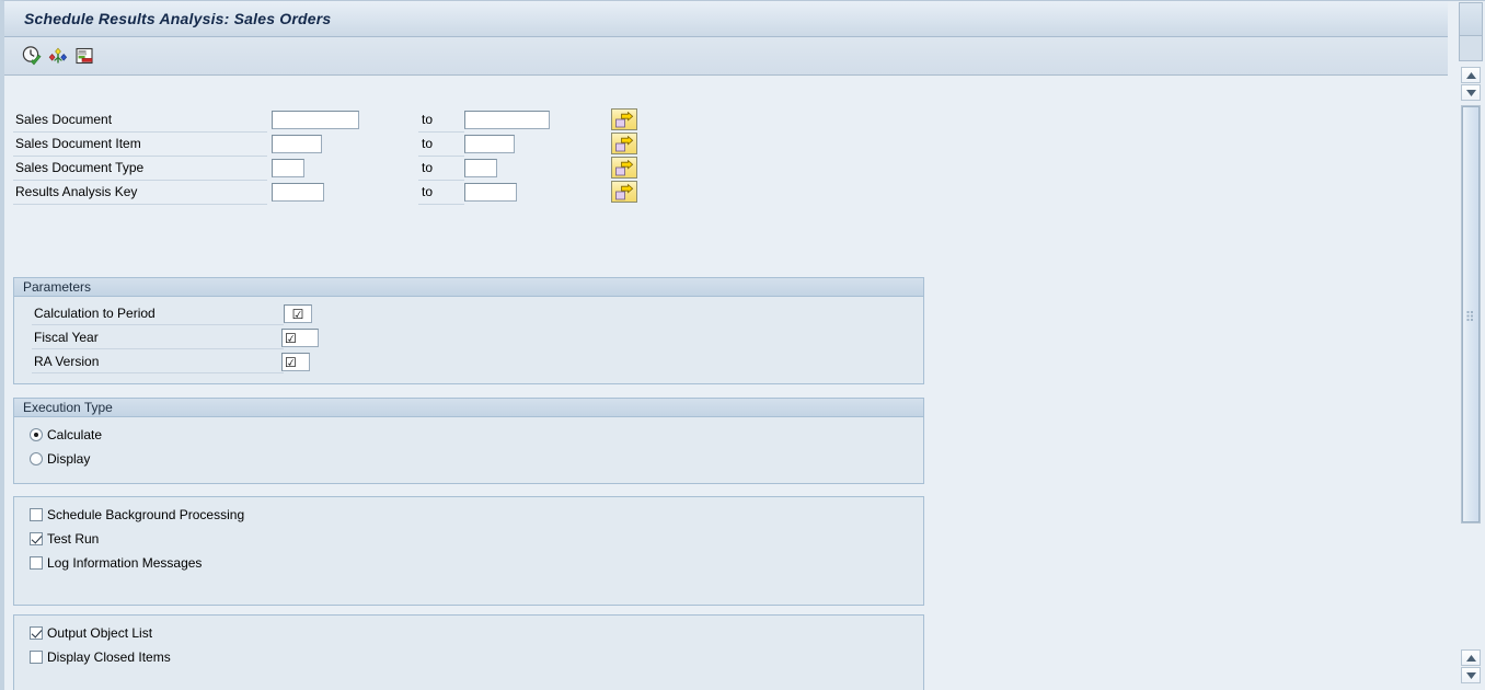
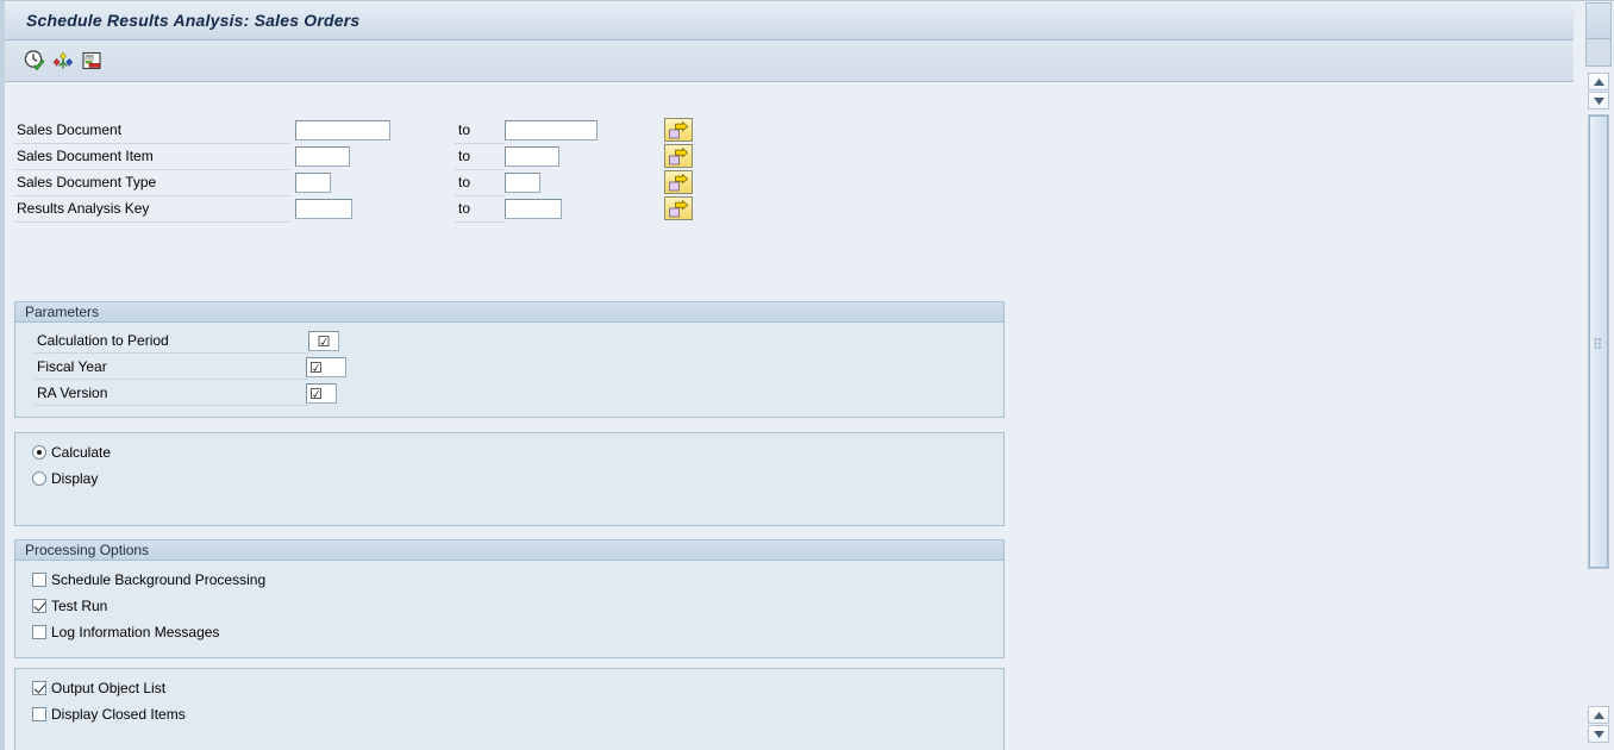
  Schedule Results Analysis: Sales Orders
  Sales Document
  to
  Sales Document Item
  to
  Sales Document Type
  to
  Results Analysis Key
  to
  Parameters
  Calculation to Period
  ☑
  Fiscal Year
  ☑
  RA Version
  ☑
- Execution Type
  Calculate
  Display
+ Processing Options
  Schedule Background Processing
  Test Run
  Log Information Messages
  Output Object List
  Display Closed Items
